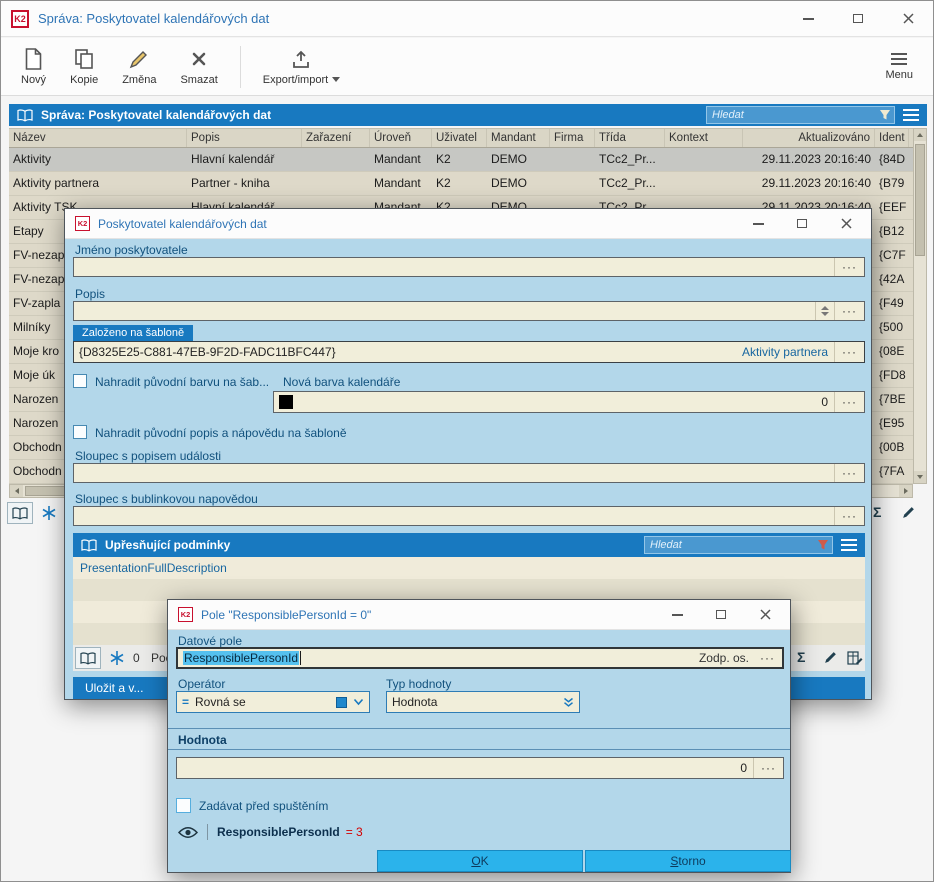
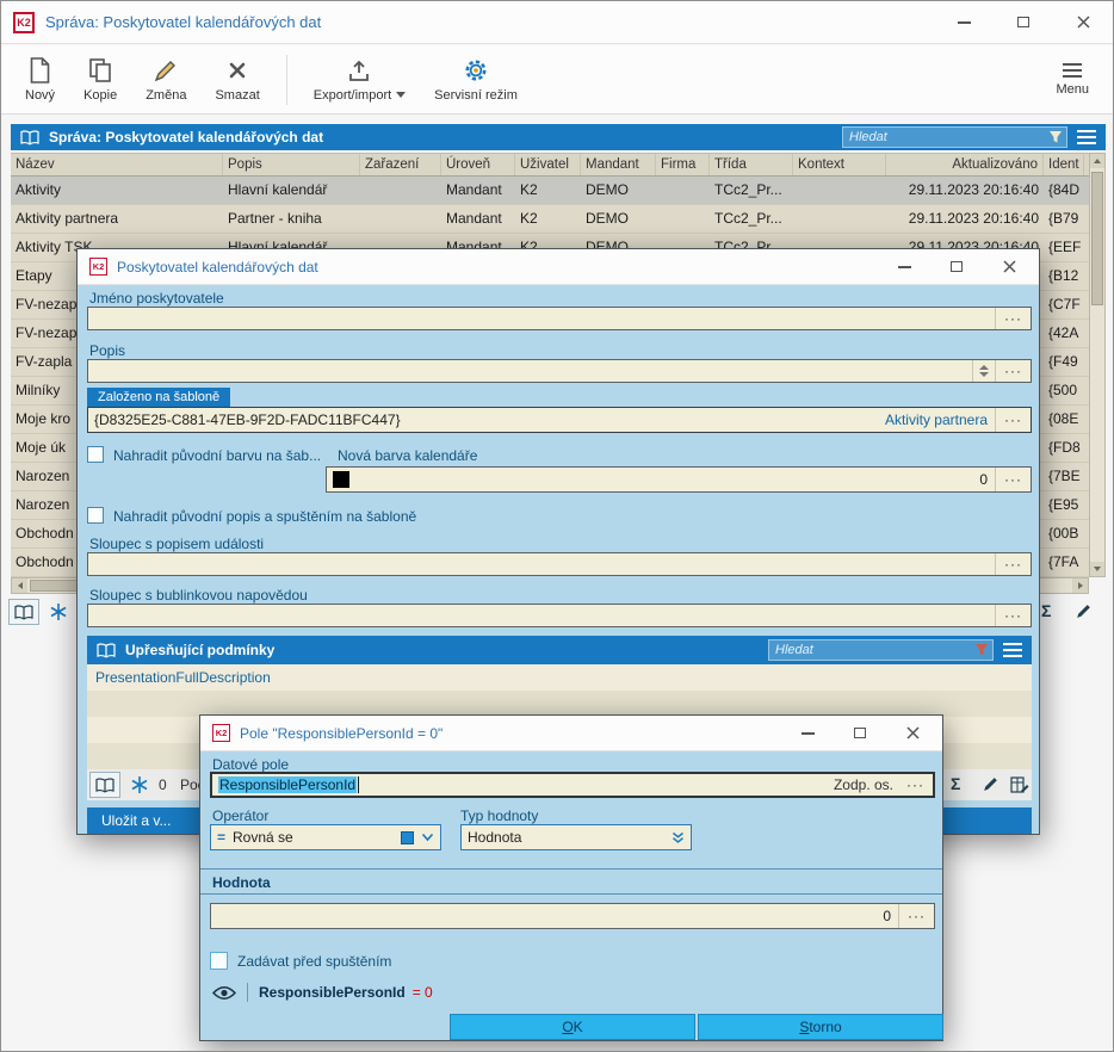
  K2
  Správa: Poskytovatel kalendářových dat
  Nový
  Kopie
  Změna
  Smazat
  Export/import
+ Servisní režim
  Menu
  Správa: Poskytovatel kalendářových dat
  Hledat
  Název Popis Zařazení Úroveň Uživatel Mandant Firma Třída Kontext Aktualizováno Ident
  Aktivity Hlavní kalendář Mandant K2 DEMO TCc2_Pr... 29.11.2023 20:16:40 {84D
  Aktivity partnera Partner - kniha Mandant K2 DEMO TCc2_Pr... 29.11.2023 20:16:40 {B79
  Aktivity TSK Hlavní kalendář Mandant K2 DEMO TCc2_Pr... 29.11.2023 20:16:40 {EEF
  Etapy {B12
  FV-nezap {C7F
  FV-nezap {42A
  FV-zapla {F49
  Milníky {500
  Moje kro {08E
  Moje úk {FD8
  Narozen {7BE
  Narozen {E95
  Obchodn {00B
  Obchodn {7FA
  Σ
  K2
  Poskytovatel kalendářových dat
  Jméno poskytovatele
  ···
  Popis
  ···
  Založeno na šabloně
  {D8325E25-C881-47EB-9F2D-FADC11BFC447}
  Aktivity partnera
  ···
  Nahradit původní barvu na šab...
  Nová barva kalendáře
  0
  ···
- Nahradit původní popis a nápovědu na šabloně
+ Nahradit původní popis a spuštěním na šabloně
  Sloupec s popisem události
  ···
  Sloupec s bublinkovou napovědou
  ···
  Upřesňující podmínky
  Hledat
  PresentationFullDescription
  0
  Σ
  Uložit a v...
  K2
  Pole "ResponsiblePersonId = 0"
  Datové pole
  ResponsiblePersonId
  Zodp. os.
  ···
  Operátor
  Typ hodnoty
  =
  Rovná se
  Hodnota
  Hodnota
  0
  ···
  Zadávat před spuštěním
  ResponsiblePersonId
- = 3
+ = 0
  O
  K
  S
  torno
